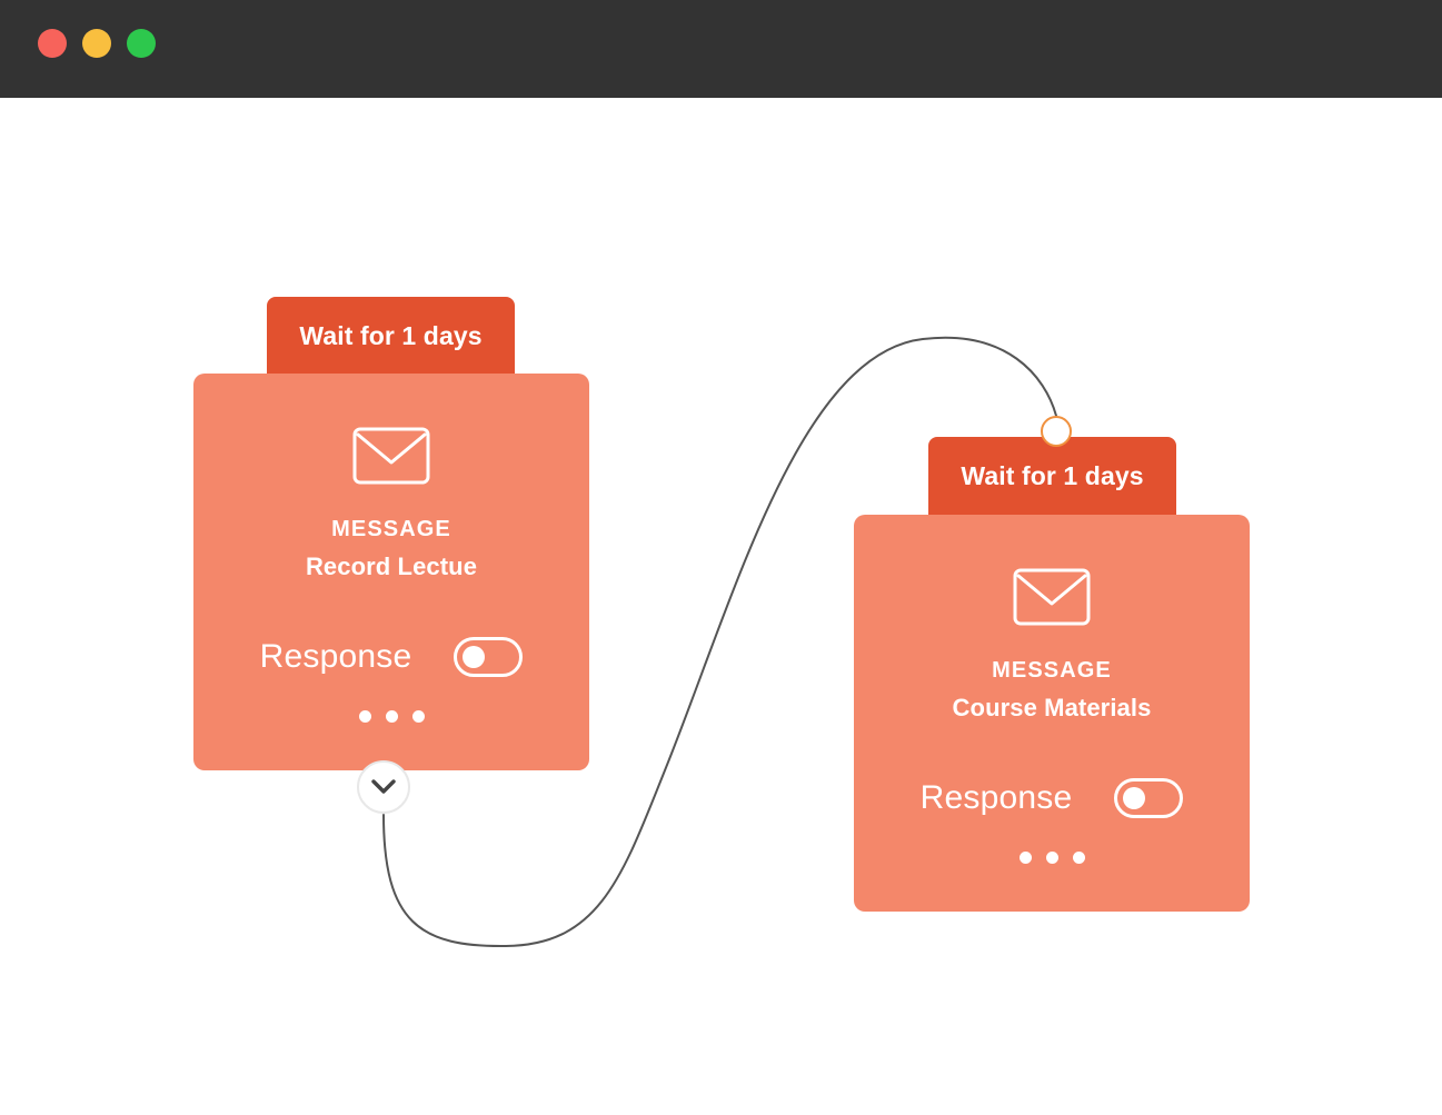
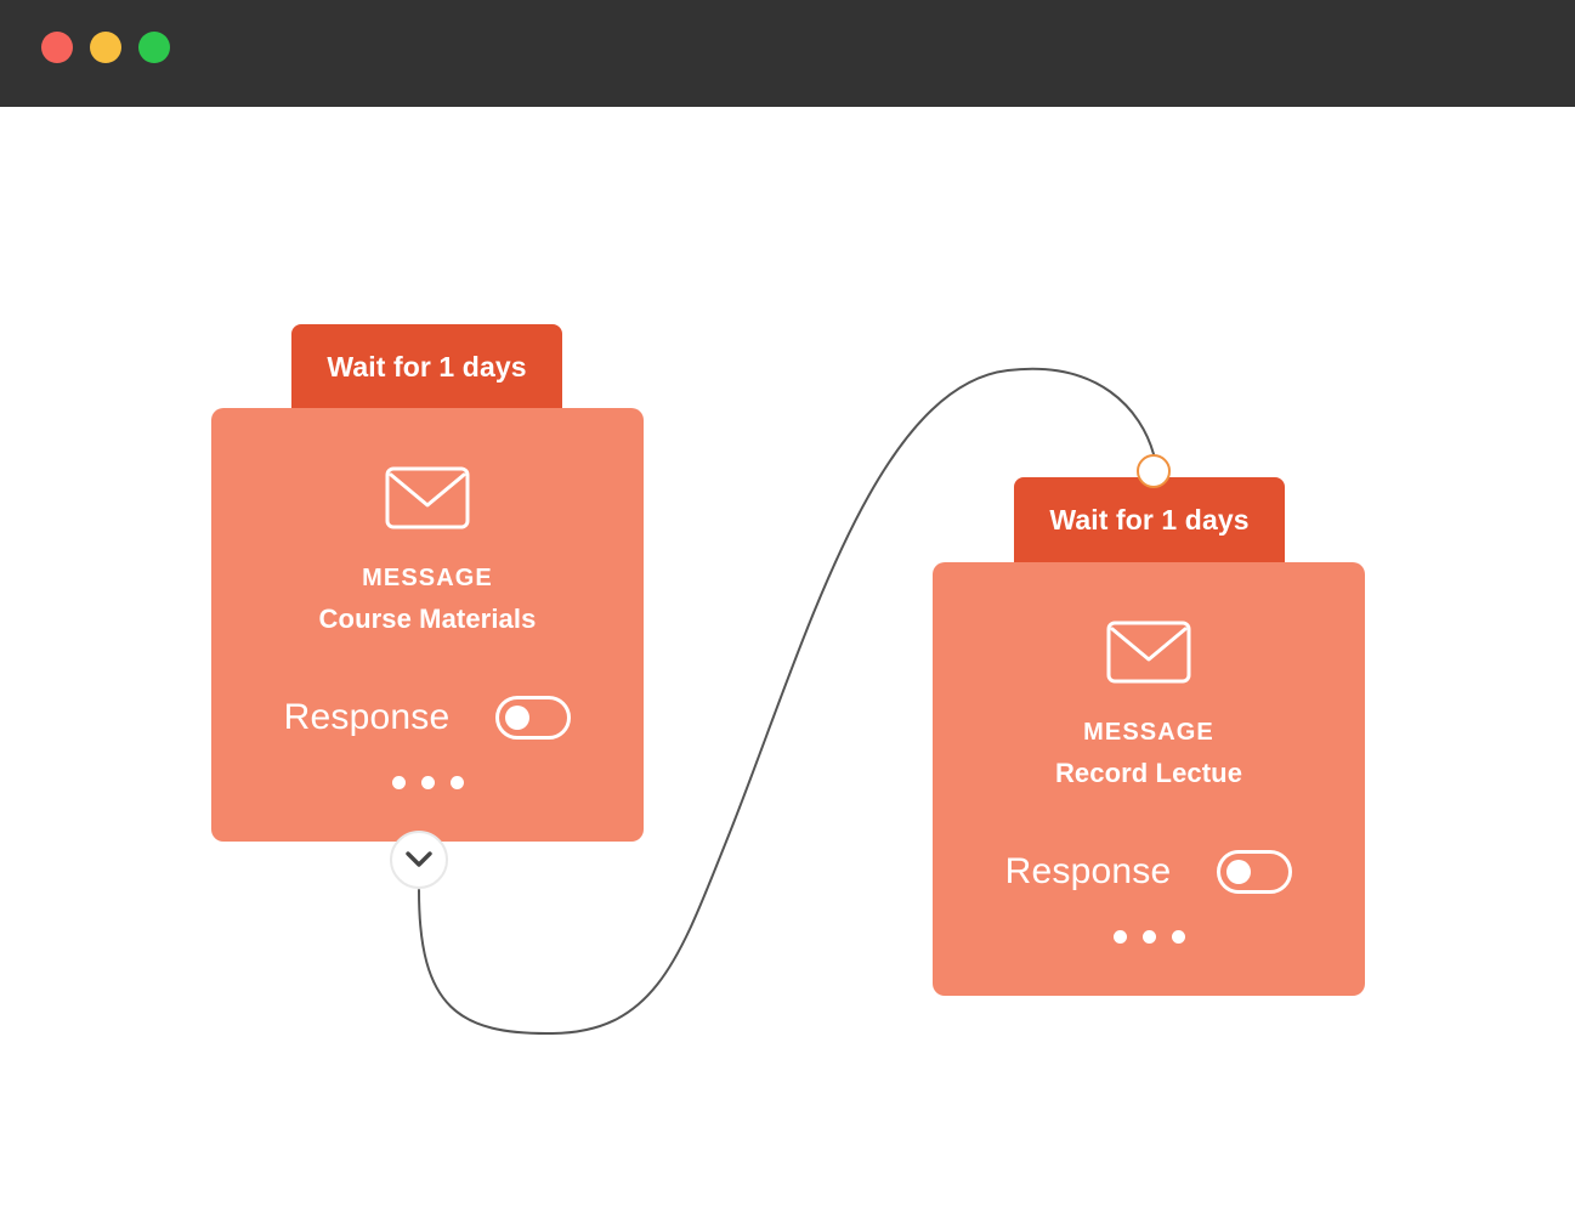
  Wait for 1 days
  MESSAGE
- Record Lectue
+ Course Materials
  Response
  Wait for 1 days
  MESSAGE
- Course Materials
+ Record Lectue
  Response
